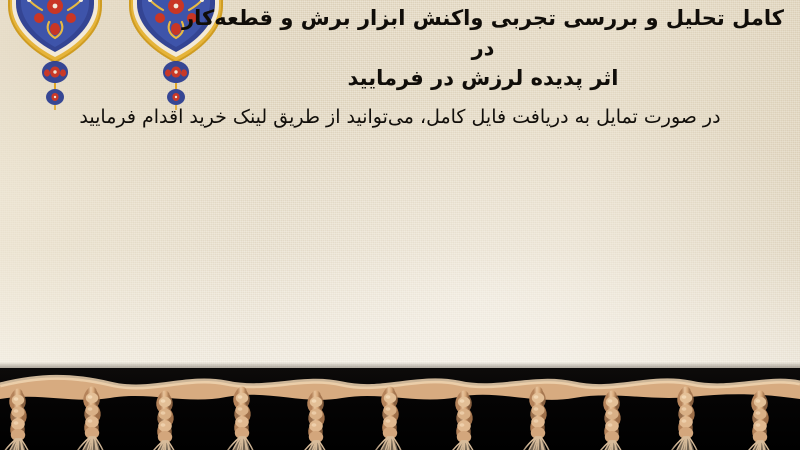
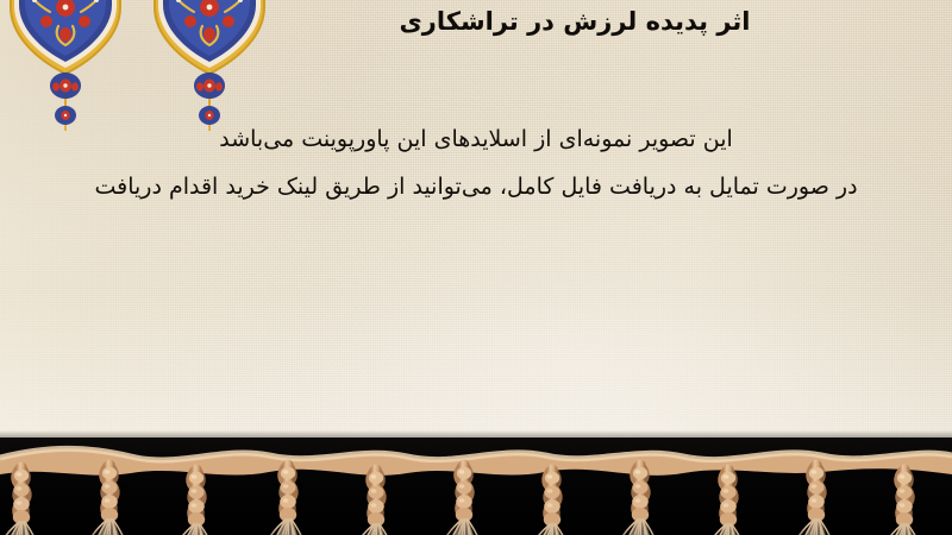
- کامل تحلیل و بررسی تجربی واکنش ابزار برش و قطعه‌کار در
- اثر پدیده لرزش در فرمایید
+ اثر پدیده لرزش در تراشکاری
+ این تصویر نمونه‌ای از اسلایدهای این پاورپوینت می‌باشد
- در صورت تمایل به دریافت فایل کامل، می‌توانید از طریق لینک خرید اقدام فرمایید
+ در صورت تمایل به دریافت فایل کامل، می‌توانید از طریق لینک خرید اقدام دریافت
